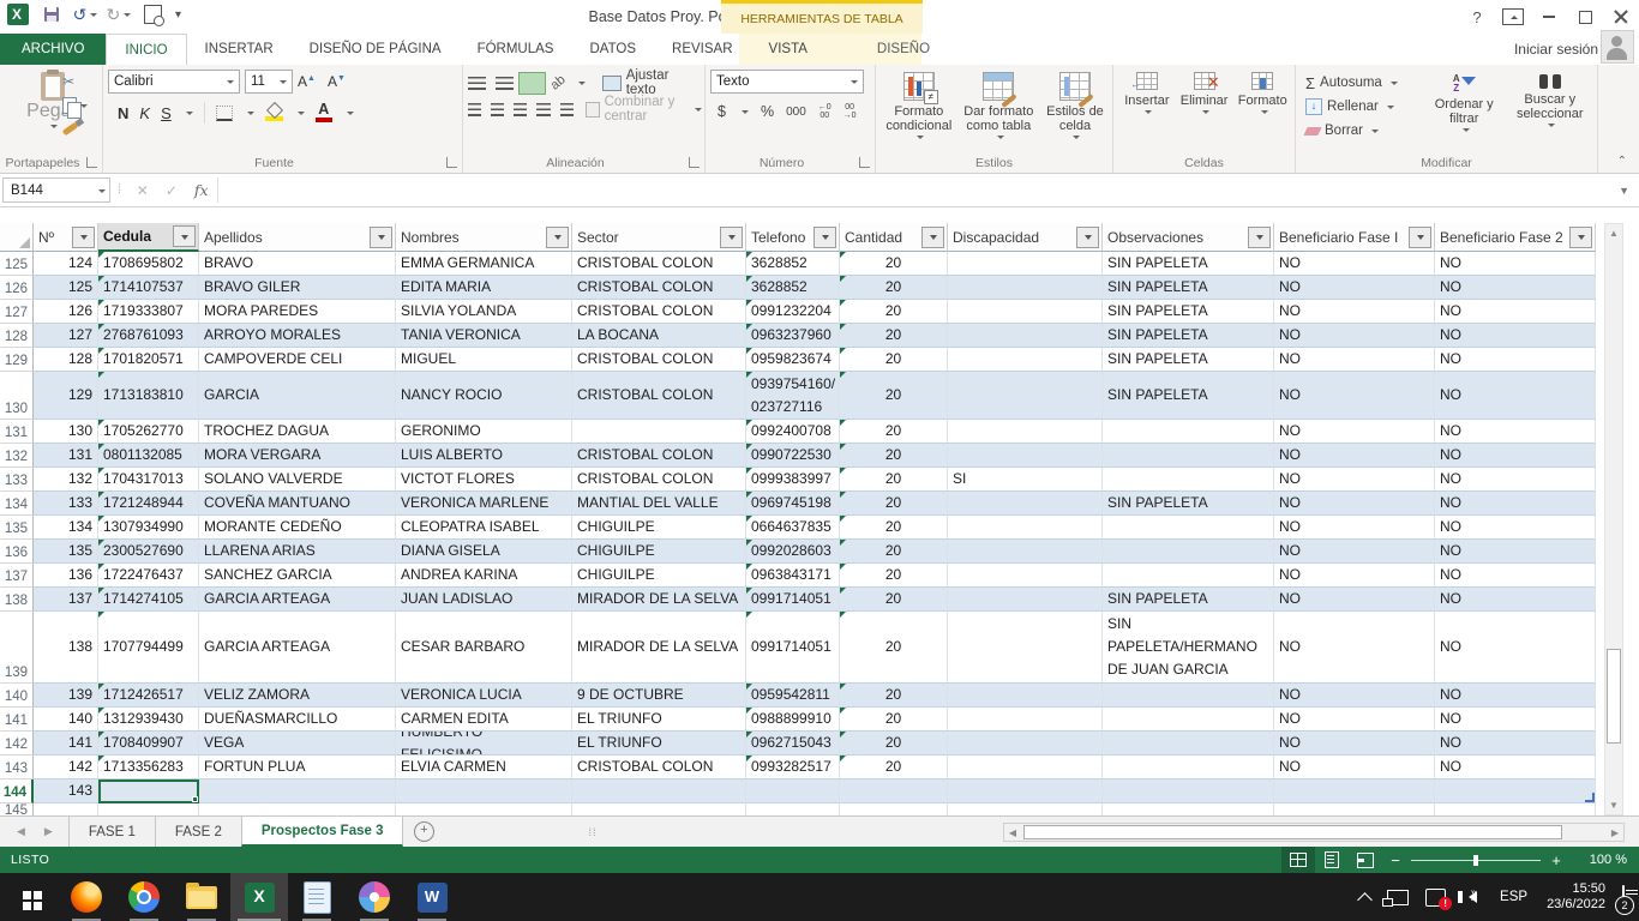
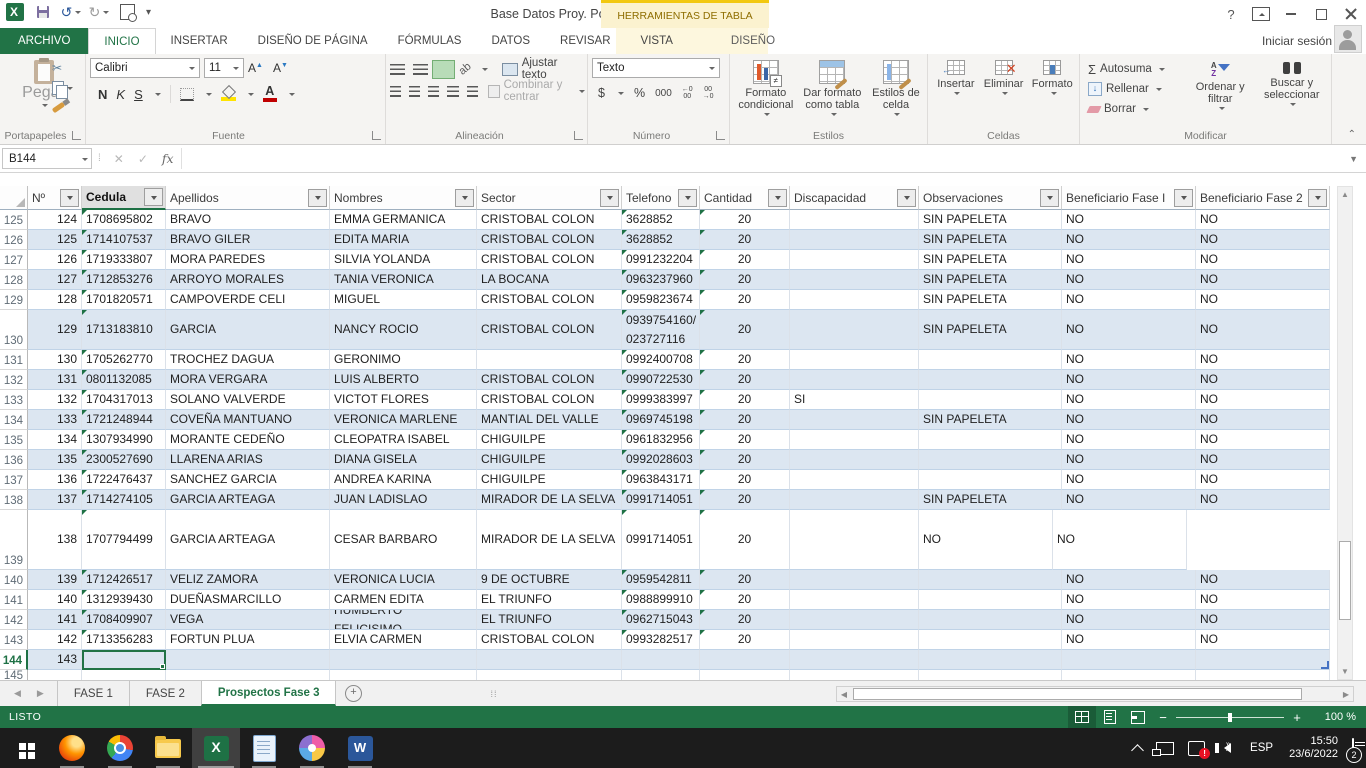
  ↺
  ↻
  ▾
  HERRAMIENTAS DE TABLA
  ?
  ARCHIVO
  INICIO
  INSERTAR
  DISEÑO DE PÁGINA
  FÓRMULAS
  DATOS
  REVISAR
  VISTA
  DISEÑO
  Iniciar sesión
  ✂
  Portapapeles
  Calibri
  11
  N
  K
  S
  A
  Fuente
  Ajustar texto
  Combinar y centrar
  Alineación
  Texto
  $
  %
  000
  Número
  ≠
  Formato condicional
  Dar formato como tabla
  Estilos de celda
  Estilos
  ←
  Insertar
  ✕
  Eliminar
  Formato
  Celdas
  Σ
  Autosuma
  ↓
  Rellenar
  Borrar
  A
  Z
  Ordenar y filtrar
  Buscar y seleccionar
  Modificar
  ⌃
  B144
  ⁞
  ✕
  ✓
  fx
  ▼
  Nº
  Cedula
  Apellidos
  Nombres
  Sector
  Telefono
  Cantidad
  Discapacidad
  Observaciones
  Beneficiario Fase I
  Beneficiario Fase 2
  125
  124
  1708695802
  BRAVO
  EMMA GERMANICA
  CRISTOBAL COLON
  3628852
  20
  SIN PAPELETA
  NO
  NO
  126
  125
  1714107537
  BRAVO GILER
  EDITA MARIA
  CRISTOBAL COLON
  3628852
  20
  SIN PAPELETA
  NO
  NO
  127
  126
  1719333807
  MORA PAREDES
  SILVIA YOLANDA
  CRISTOBAL COLON
  0991232204
  20
  SIN PAPELETA
  NO
  NO
  128
  127
- 2768761093
+ 1712853276
  ARROYO MORALES
  TANIA VERONICA
  LA BOCANA
  0963237960
  20
  SIN PAPELETA
  NO
  NO
  129
  128
  1701820571
  CAMPOVERDE CELI
  MIGUEL
  CRISTOBAL COLON
  0959823674
  20
  SIN PAPELETA
  NO
  NO
  130
  129
  1713183810
  GARCIA
  NANCY ROCIO
  CRISTOBAL COLON
  0939754160/
  023727116
  20
  SIN PAPELETA
  NO
  NO
  131
  130
  1705262770
  TROCHEZ DAGUA
  GERONIMO
  0992400708
  20
  NO
  NO
  132
  131
  0801132085
  MORA VERGARA
  LUIS ALBERTO
  CRISTOBAL COLON
  0990722530
  20
  NO
  NO
  133
  132
  1704317013
  SOLANO VALVERDE
  VICTOT FLORES
  CRISTOBAL COLON
  0999383997
  20
  SI
  NO
  NO
  134
  133
  1721248944
  COVEÑA MANTUANO
  VERONICA MARLENE
  MANTIAL DEL VALLE
  0969745198
  20
  SIN PAPELETA
  NO
  NO
  135
  134
  1307934990
  MORANTE CEDEÑO
  CLEOPATRA ISABEL
  CHIGUILPE
- 0664637835
+ 0961832956
  20
  NO
  NO
  136
  135
  2300527690
  LLARENA ARIAS
  DIANA GISELA
  CHIGUILPE
  0992028603
  20
  NO
  NO
  137
  136
  1722476437
  SANCHEZ GARCIA
  ANDREA KARINA
  CHIGUILPE
  0963843171
  20
  NO
  NO
  138
  137
  1714274105
  GARCIA ARTEAGA
  JUAN LADISLAO
  MIRADOR DE LA SELVA
  0991714051
  20
  SIN PAPELETA
  NO
  NO
  139
  138
  1707794499
  GARCIA ARTEAGA
  CESAR BARBARO
  MIRADOR DE LA SELVA
  0991714051
  20
- SIN
- PAPELETA/HERMANO
- DE JUAN GARCIA
  NO
  NO
  140
  139
  1712426517
  VELIZ ZAMORA
  VERONICA LUCIA
  9 DE OCTUBRE
  0959542811
  20
  NO
  NO
  141
  140
  1312939430
  DUEÑASMARCILLO
  CARMEN EDITA
  EL TRIUNFO
  0988899910
  20
  NO
  NO
  142
  141
  1708409907
  VEGA
  HUMBERTO FELICISIMO
  EL TRIUNFO
  0962715043
  20
  NO
  NO
  143
  142
  1713356283
  FORTUN PLUA
  ELVIA CARMEN
  CRISTOBAL COLON
  0993282517
  20
  NO
  NO
  144
  143
  145
  ▲
  ▼
  ◀
  ▶
  FASE 1
  FASE 2
  Prospectos Fase 3
  +
  ⁞⁞
  ◀
  ▶
  LISTO
  −
  +
  100 %
  !
  ESP
  15:50
  23/6/2022
  2
